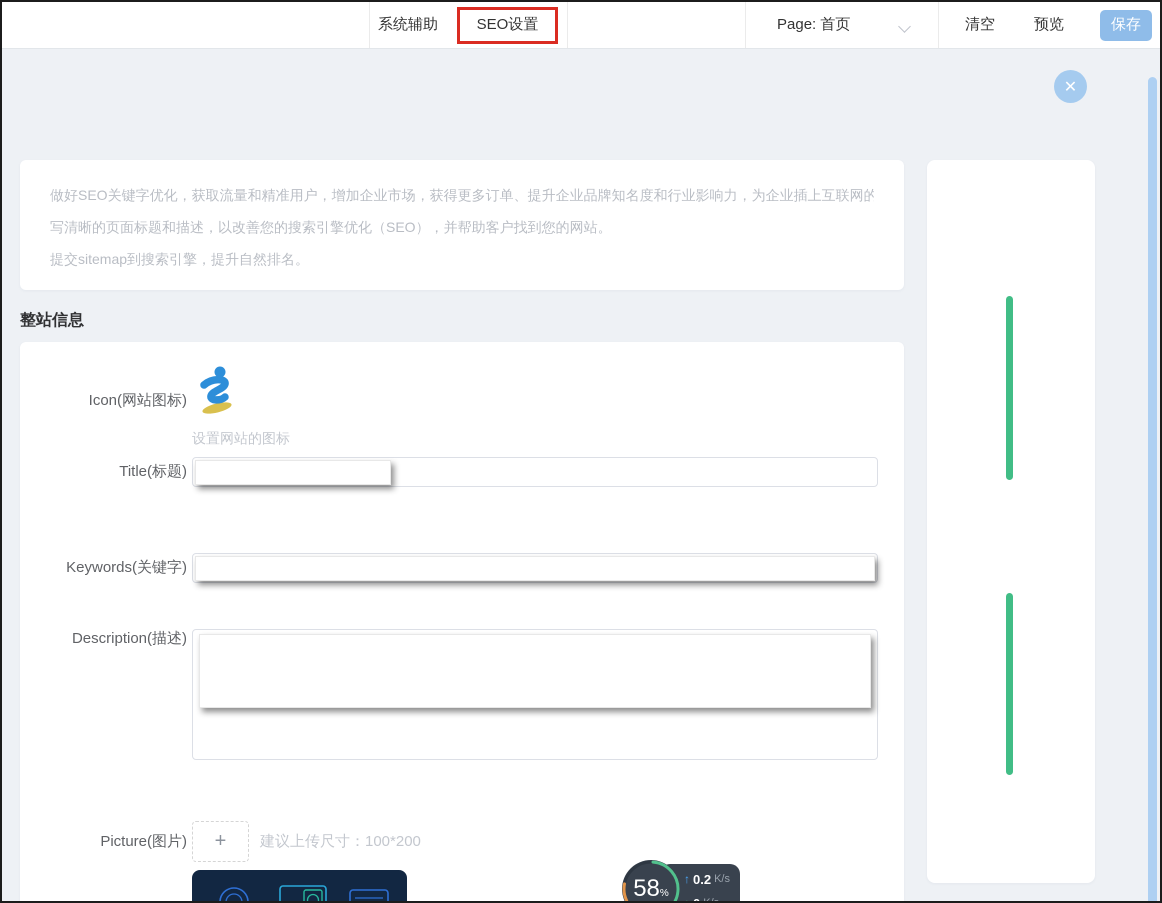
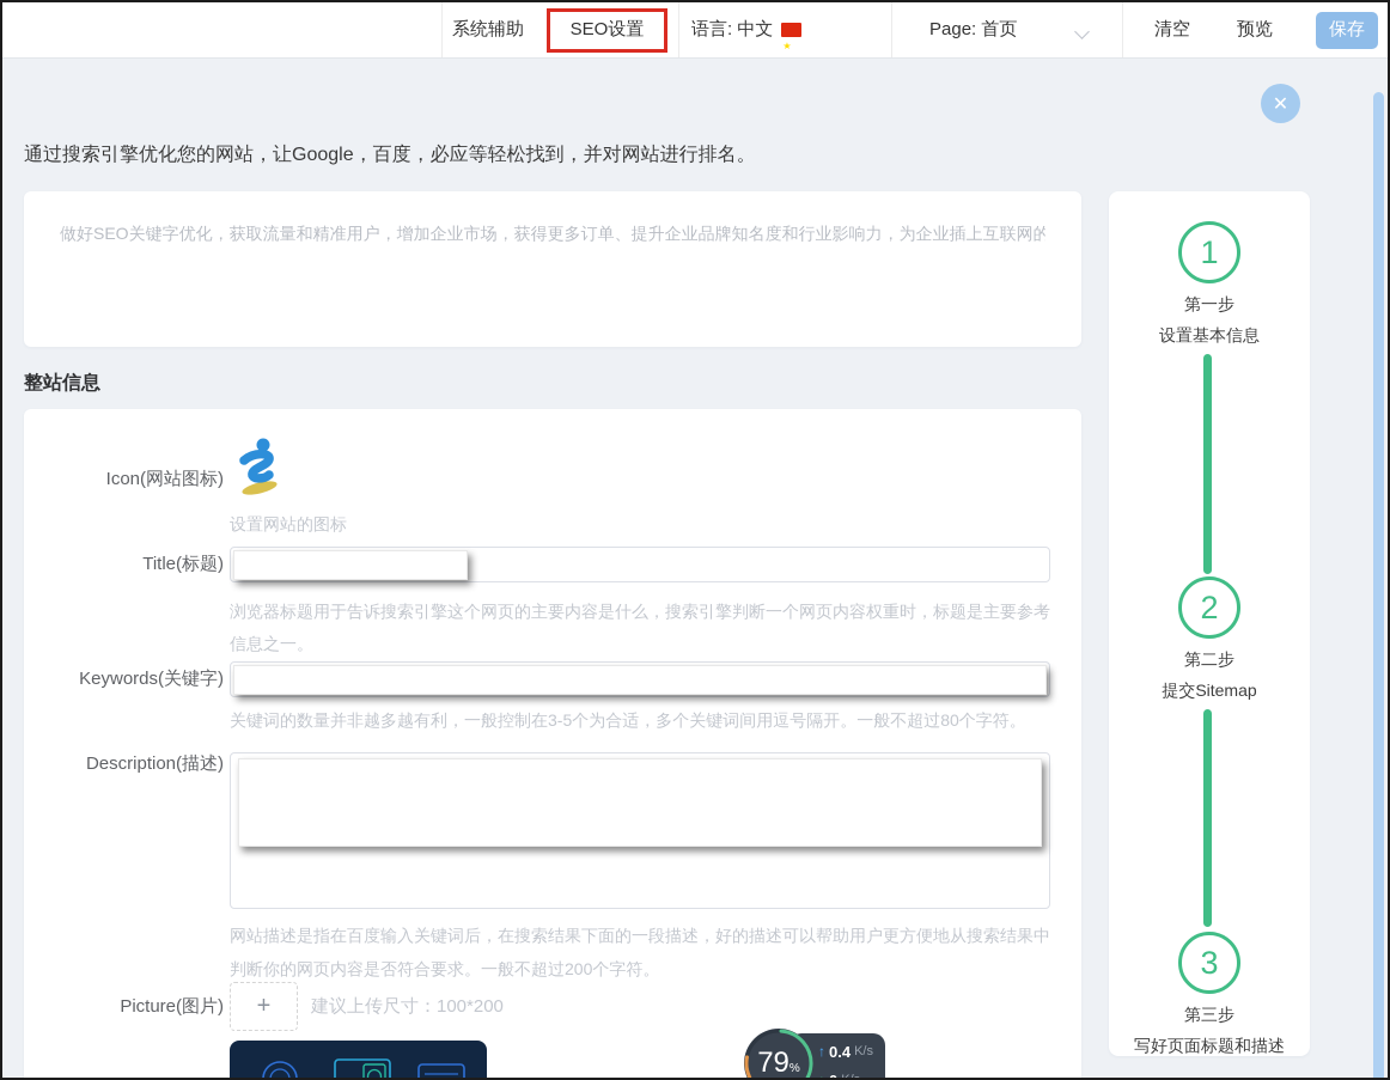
  系统辅助
  SEO设置
+ 语言: 中文
+ ★
  Page: 首页
  清空
  预览
  保存
+ 通过搜索引擎优化您的网站，让Google，百度，必应等轻松找到，并对网站进行排名。
  ✕
  做好SEO关键字优化，获取流量和精准用户，增加企业市场，获得更多订单、提升企业品牌知名度和行业影响力，为企业插上互联网的
- 写清晰的页面标题和描述，以改善您的搜索引擎优化（SEO），并帮助客户找到您的网站。
- 提交sitemap到搜索引擎，提升自然排名。
  整站信息
  Icon(网站图标)
  设置网站的图标
  Title(标题)
+ 浏览器标题用于告诉搜索引擎这个网页的主要内容是什么，搜索引擎判断一个网页内容权重时，标题是主要参考信息之一。
  Keywords(关键字)
+ 关键词的数量并非越多越有利，一般控制在3-5个为合适，多个关键词间用逗号隔开。一般不超过80个字符。
  Description(描述)
+ 网站描述是指在百度输入关键词后，在搜索结果下面的一段描述，好的描述可以帮助用户更方便地从搜索结果中判断你的网页内容是否符合要求。一般不超过200个字符。
  Picture(图片)
  +
  建议上传尺寸：100*200
+ 1
+ 第一步
+ 设置基本信息
+ 2
+ 第二步
+ 提交Sitemap
+ 3
+ 第三步
+ 写好页面标题和描述
  ↑
- 0.2
+ 0.4
  K/s
- 58
+ 79
  %
